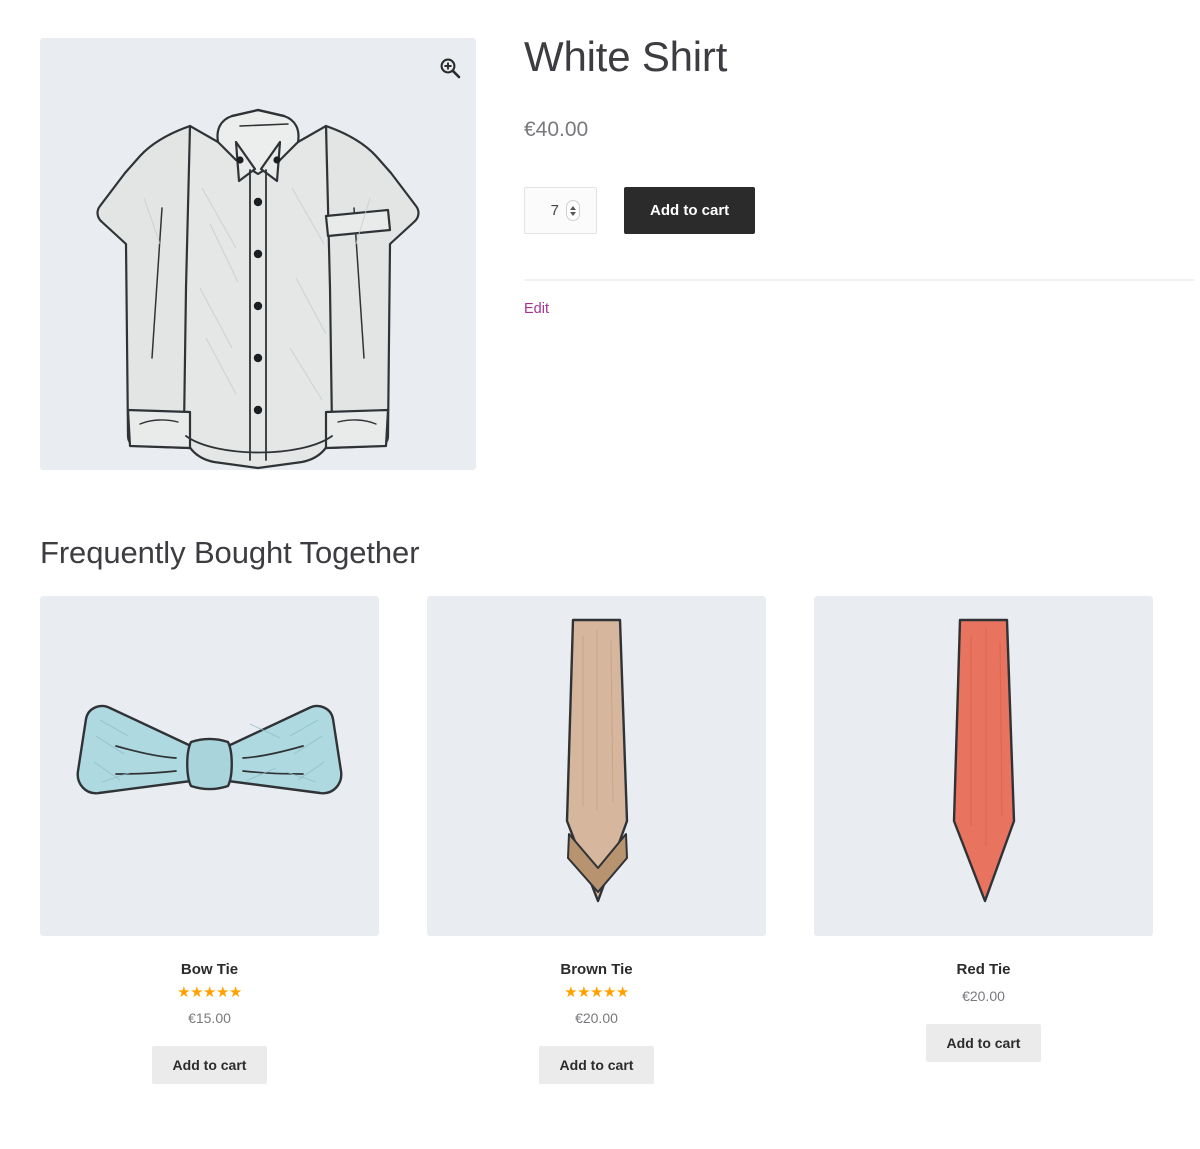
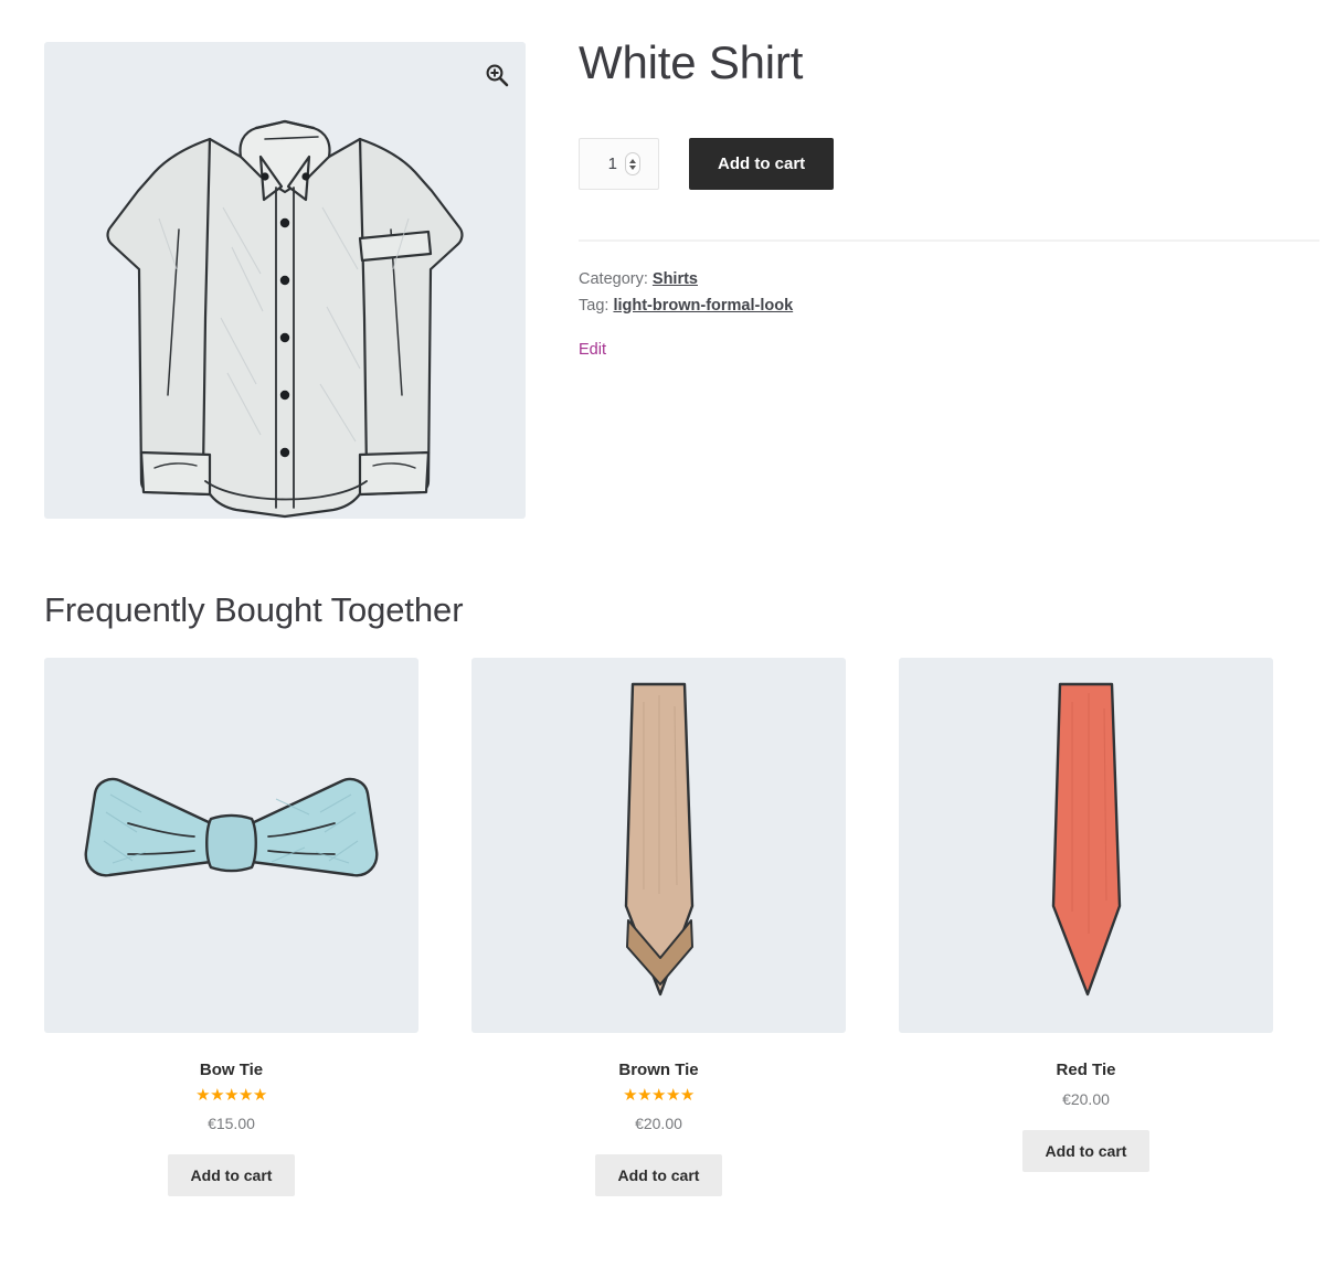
  White Shirt
- €40.00
- 7
+ 1
  Add to cart
+ Category: Shirts
+ Tag: light-brown-formal-look
  Edit
  Frequently Bought Together
  Bow Tie
  ★★★★★
  €15.00
  Add to cart
  Brown Tie
  ★★★★★
  €20.00
  Add to cart
  Red Tie
  €20.00
  Add to cart
